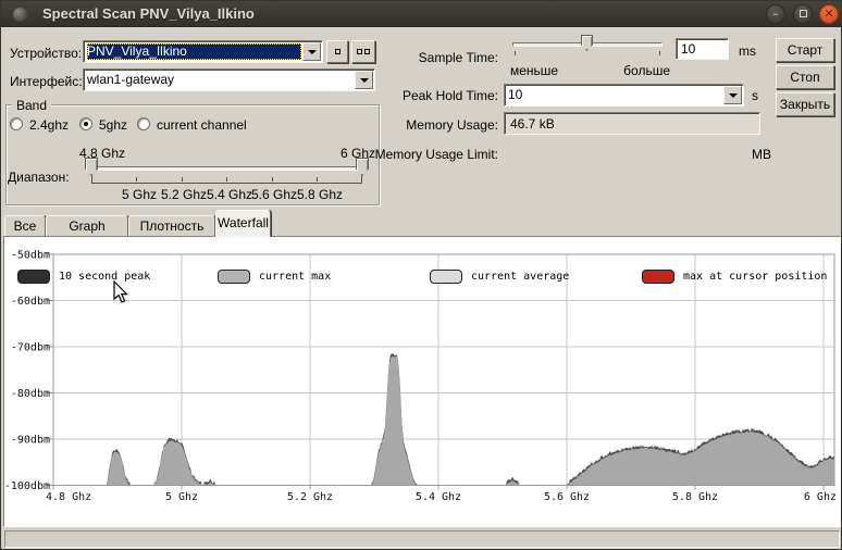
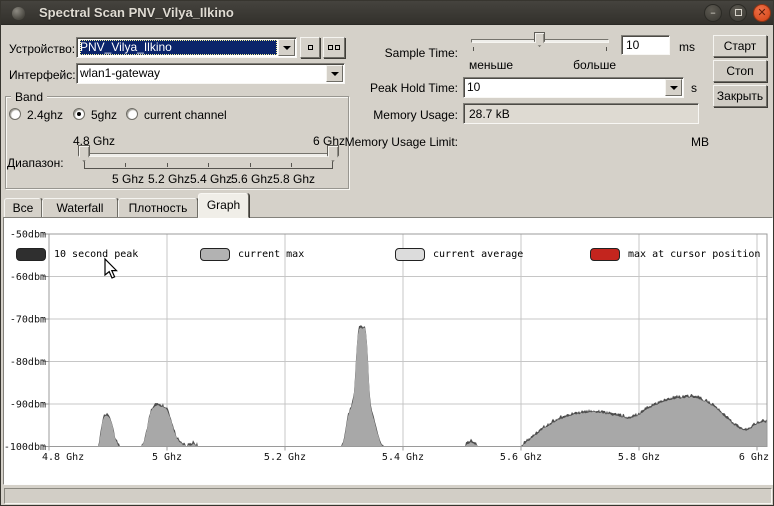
  Spectral Scan PNV_Vilya_Ilkino
  –
  ✕
  Устройство:
  PNV_Vilya_Ilkino
  Интерфейс:
  wlan1-gateway
  Band
  2.4ghz
  5ghz
  current channel
  4.8 Ghz
  6 Ghz
  Диапазон:
  5 Ghz
  5.2 Ghz
  5.4 Ghz
  5.6 Ghz
  5.8 Ghz
  Sample Time:
  меньше
  больше
  10
  ms
  Peak Hold Time:
  10
  s
  Memory Usage:
- 46.7 kB
+ 28.7 kB
  Memory Usage Limit:
  MB
  Старт
  Стоп
  Закрыть
  Все
- Graph
+ Waterfall
  Плотность
- Waterfall
+ Graph
  -50dbm
  -60dbm
  -70dbm
  -80dbm
  -90dbm
  -100dbm
  4.8 Ghz
  5 Ghz
  5.2 Ghz
  5.4 Ghz
  5.6 Ghz
  5.8 Ghz
  6 Ghz
  10 second peak
  current max
  current average
  max at cursor position
